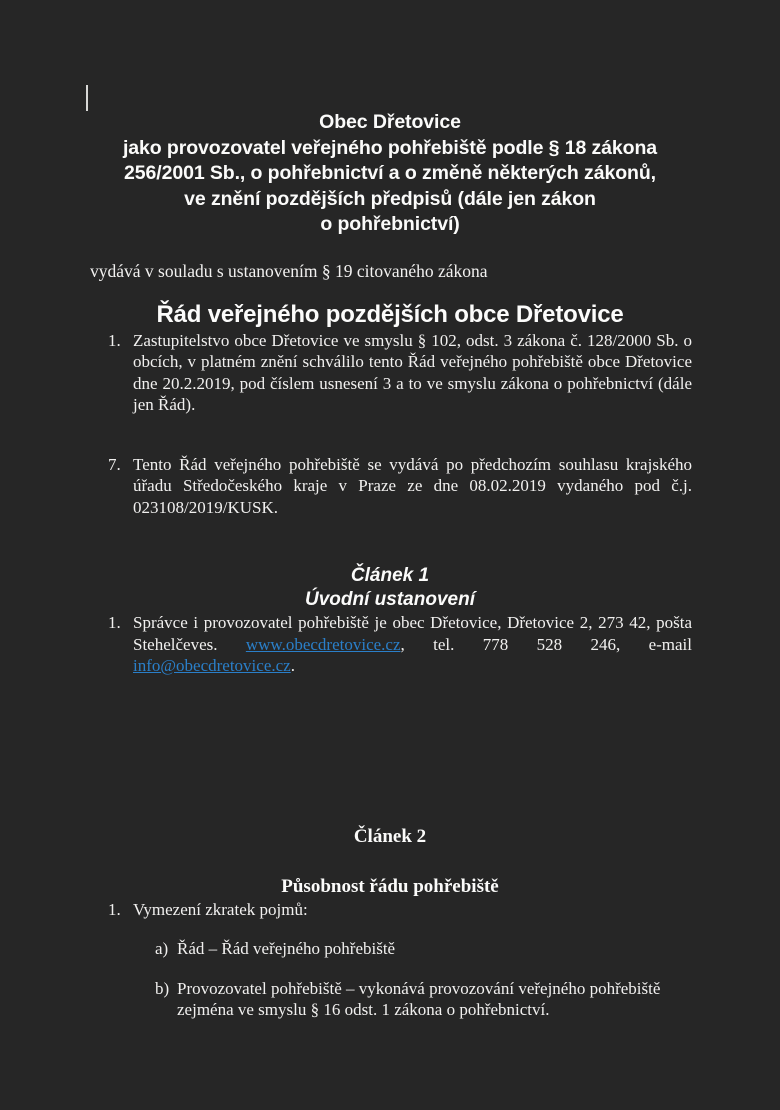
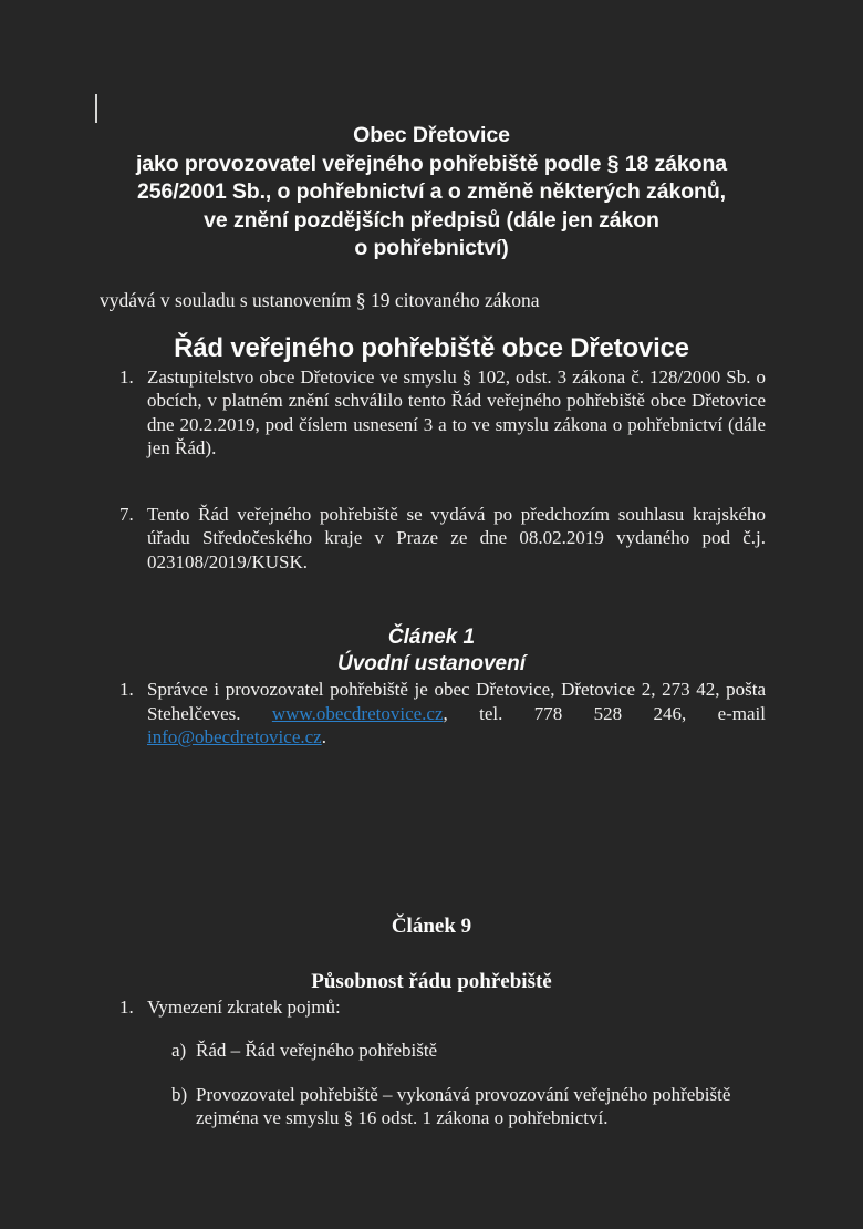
  Obec Dřetovice
  jako provozovatel veřejného pohřebiště podle § 18 zákona
  256/2001 Sb., o pohřebnictví a o změně některých zákonů,
  ve znění pozdějších předpisů (dále jen zákon
  o pohřebnictví)
  vydává v souladu s ustanovením § 19 citovaného zákona
- Řád veřejného pozdějších obce Dřetovice
+ Řád veřejného pohřebiště obce Dřetovice
  1.
  Zastupitelstvo obce Dřetovice ve smyslu § 102, odst. 3 zákona č. 128/2000 Sb. o obcích, v platném znění schválilo tento Řád veřejného pohřebiště obce Dřetovice dne 20.2.2019, pod číslem usnesení 3 a to ve smyslu zákona o pohřebnictví (dále jen Řád).
  7.
  Tento Řád veřejného pohřebiště se vydává po předchozím souhlasu krajského úřadu Středočeského kraje v Praze ze dne 08.02.2019 vydaného pod č.j. 023108/2019/KUSK.
  Článek 1
  Úvodní ustanovení
  1.
  Správce i provozovatel pohřebiště je obec Dřetovice, Dřetovice 2, 273 42, pošta Stehelčeves. www.obecdretovice.cz, tel. 778 528 246, e-mail info@obecdretovice.cz.
- Článek 2
+ Článek 9
  Působnost řádu pohřebiště
  1.
  Vymezení zkratek pojmů:
  a)
  Řád – Řád veřejného pohřebiště
  b)
  Provozovatel pohřebiště – vykonává provozování veřejného pohřebiště zejména ve smyslu § 16 odst. 1 zákona o pohřebnictví.
